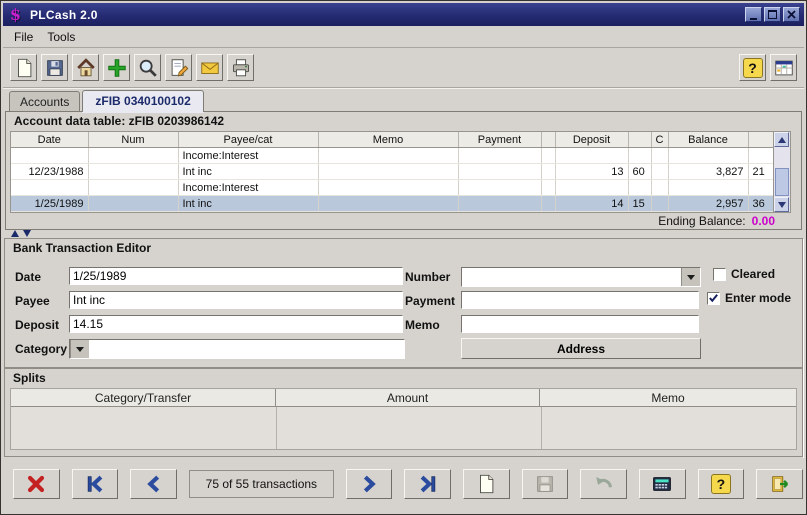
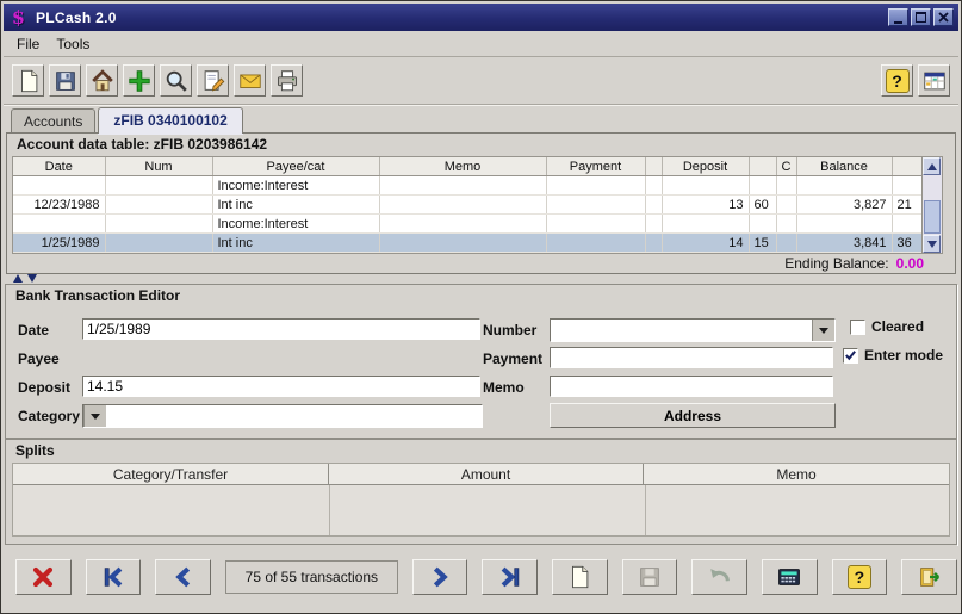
  $
  PLCash 2.0
  File
  Tools
  ?
  Accounts
  zFIB 0340100102
  Account data table: zFIB 0203986142
  Date	Num	Payee/cat	Memo	Payment		Deposit		C	Balance
  		Income:Interest
  12/23/1988		Int inc				13	60		3,827	21
  		Income:Interest
- 1/25/1989		Int inc				14	15		2,957	36
+ 1/25/1989		Int inc				14	15		3,841	36
  Ending Balance: 0.00
  Bank Transaction Editor
  Date
  1/25/1989
  Payee
- Int inc
  Deposit
  14.15
  Category
  Number
  Payment
  Memo
  Address
  Cleared
  Enter mode
  Splits
  Category/Transfer
  Amount
  Memo
  75 of 55 transactions
  ?
